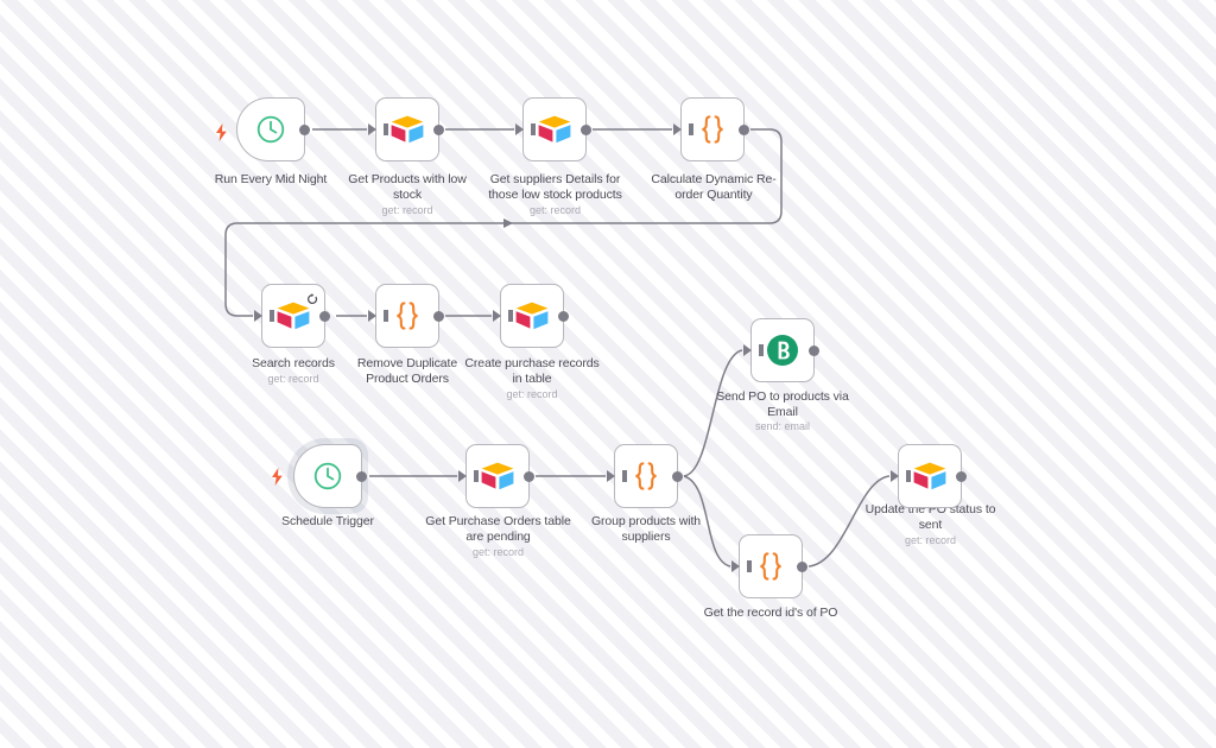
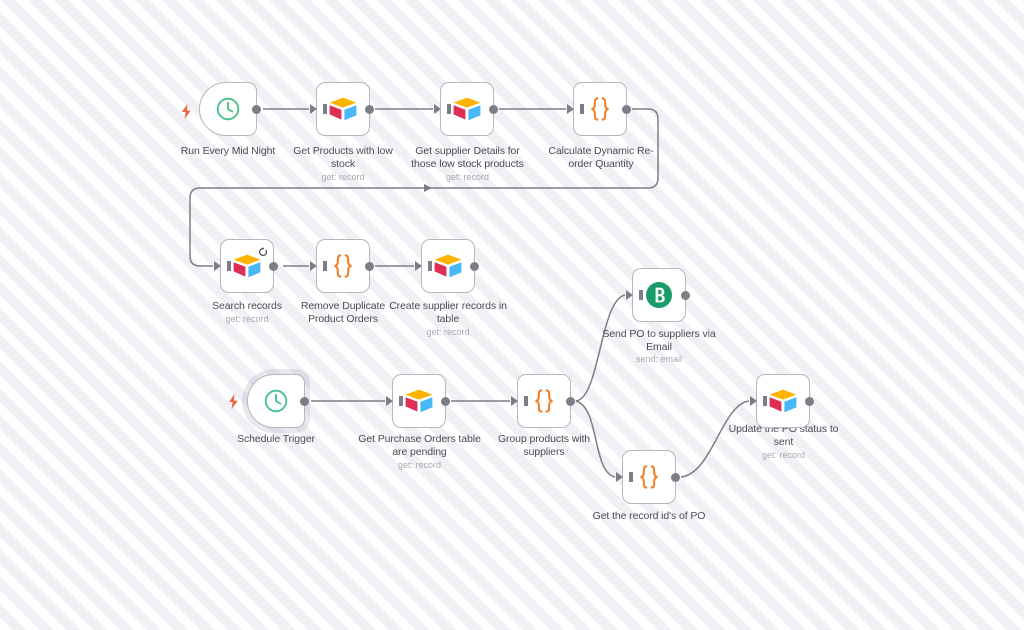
  Run Every Mid Night
  Get Products with low stock
  get: record
- Get suppliers Details for those low stock products
+ Get supplier Details for those low stock products
  get: record
  Calculate Dynamic Re-order Quantity
  Search records
  get: record
  Remove Duplicate Product Orders
- Create purchase records in table
+ Create supplier records in table
  get: record
  Schedule Trigger
  Get Purchase Orders table are pending
  get: record
  Group products with suppliers
- Send PO to products via Email
+ Send PO to suppliers via Email
  send: email
  Get the record id's of PO
  Update the PO status to sent
  get: record
